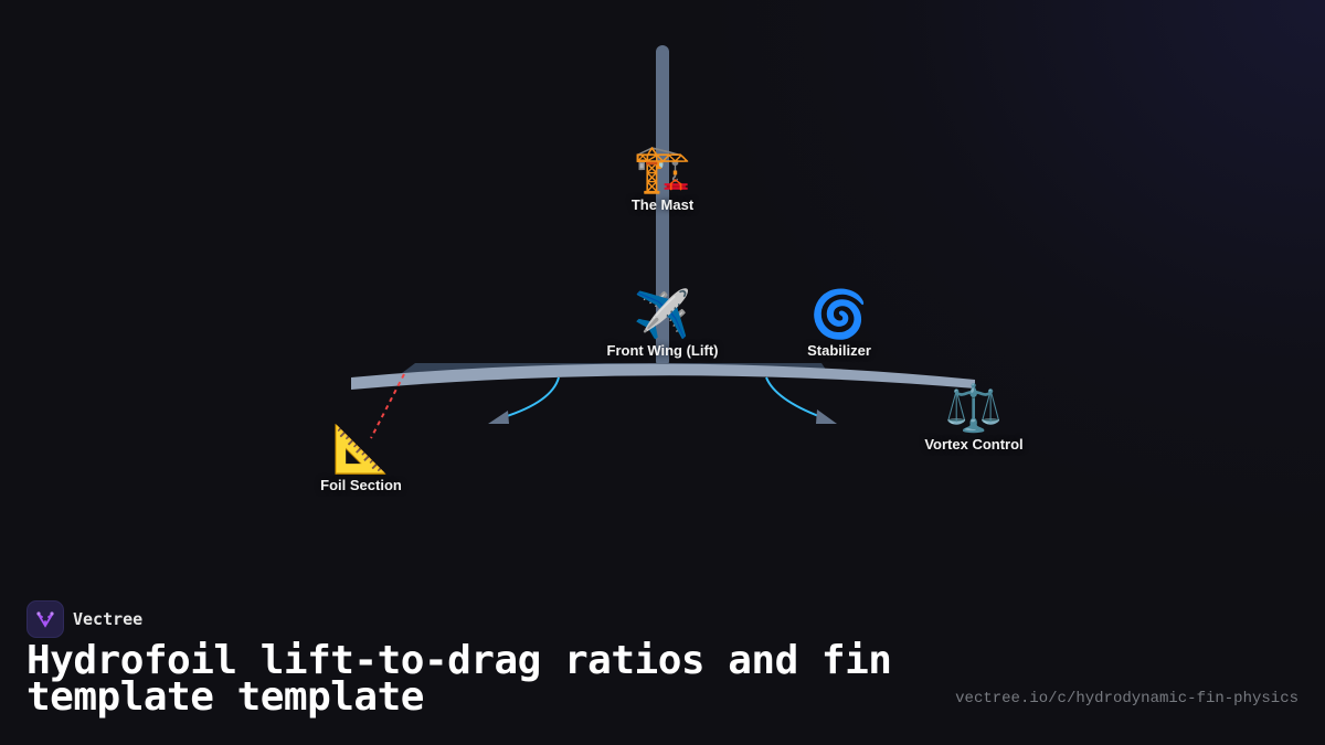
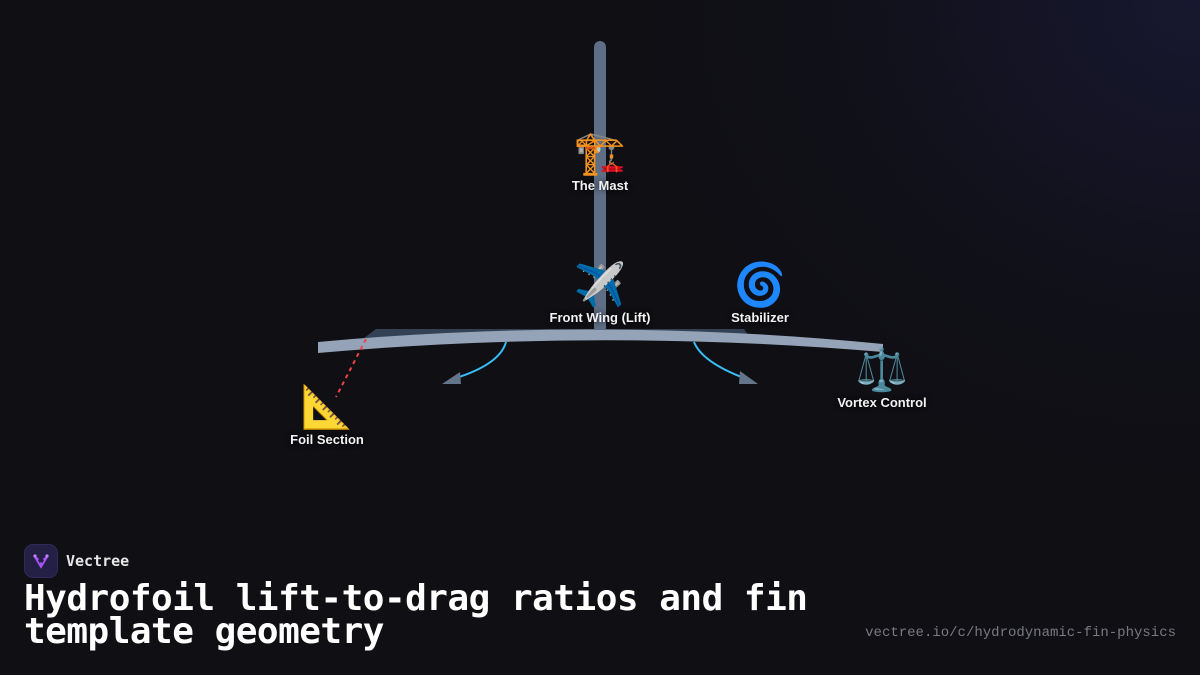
  🏗️
  The Mast
  ✈️
  Front Wing (Lift)
  🌀
  Stabilizer
  ⚖️
  Vortex Control
  📐
  Foil Section
  Vectree
- Hydrofoil lift-to-drag ratios and fin template template
+ Hydrofoil lift-to-drag ratios and fin template geometry
  vectree.io/c/hydrodynamic-fin-physics
